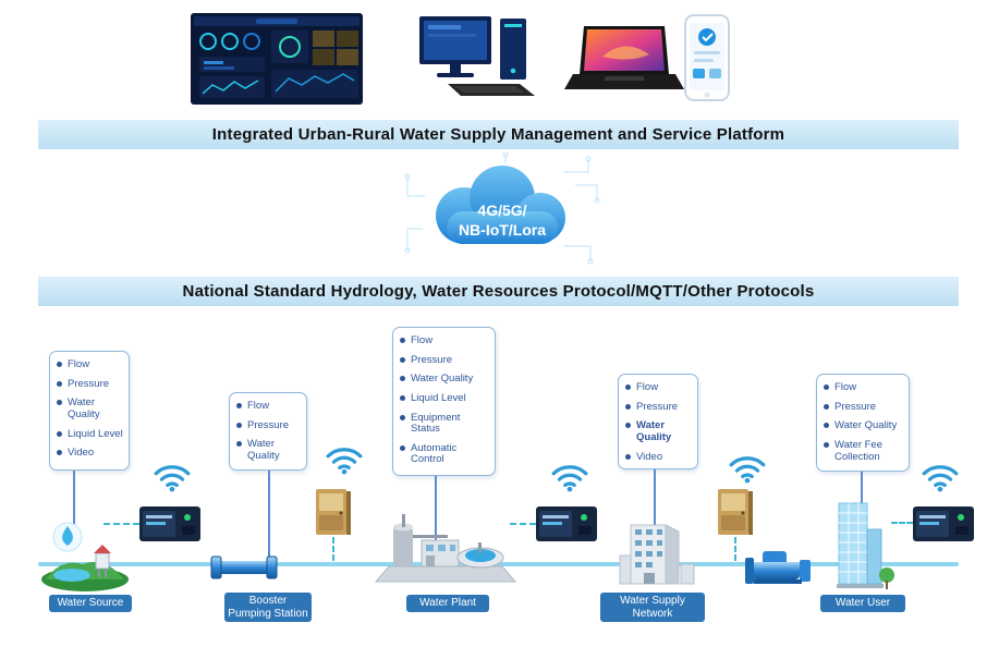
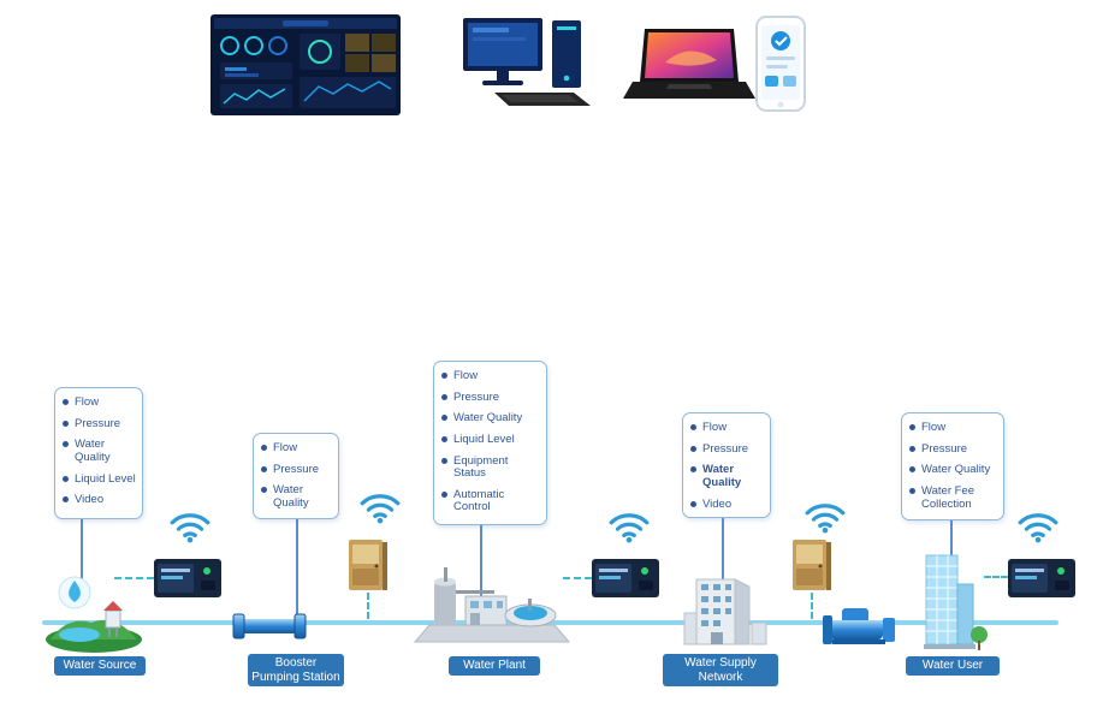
- Integrated Urban-Rural Water Supply Management and Service Platform
- 4G/5G/
- NB-IoT/Lora
- National Standard Hydrology, Water Resources Protocol/MQTT/Other Protocols
  Flow
  Pressure
  Water Quality
  Liquid Level
  Video
  Water Source
  Flow
  Pressure
  Water Quality
  Booster Pumping Station
  Flow
  Pressure
  Water Quality
  Liquid Level
  Equipment Status
  Automatic Control
  Water Plant
  Flow
  Pressure
  Water Quality
  Video
  Water Supply Network
  Flow
  Pressure
  Water Quality
  Water Fee Collection
  Water User
